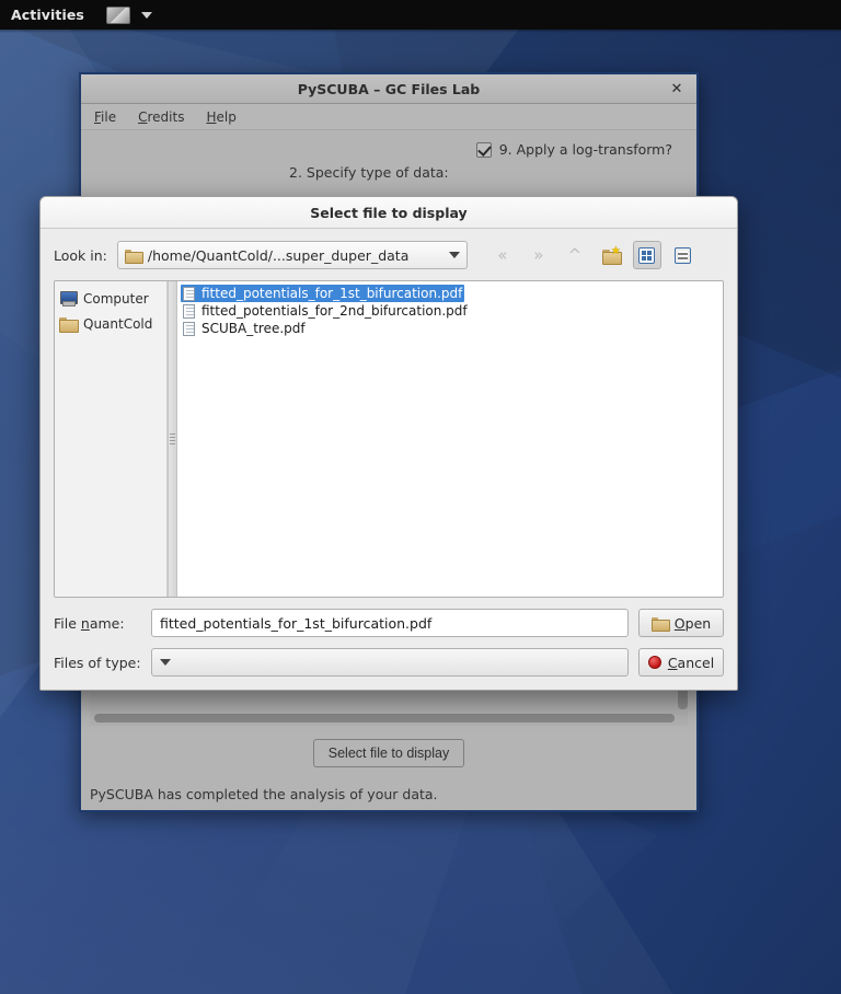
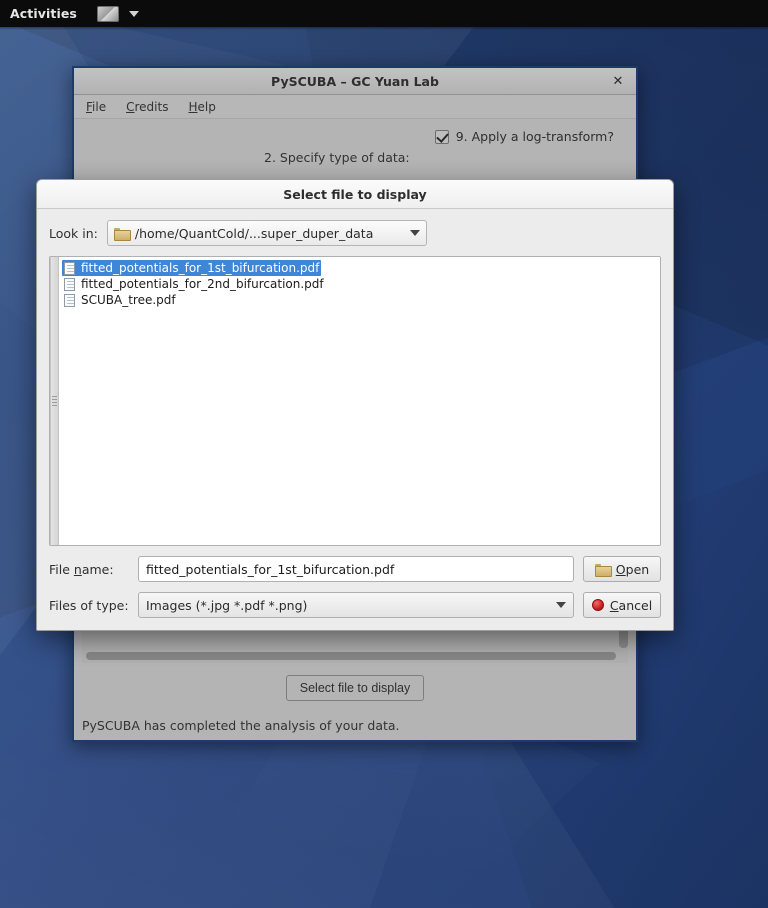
  Activities
- PySCUBA – GC Files Lab
+ PySCUBA – GC Yuan Lab
  ✕
  File
  Credits
  Help
  9. Apply a log-transform?
  2. Specify type of data:
  Select file to display
  PySCUBA has completed the analysis of your data.
  Select file to display
  Look in:
  /home/QuantCold/...super_duper_data
- «
- »
- ^
- ★
- Computer
- QuantCold
  fitted_potentials_for_1st_bifurcation.pdf
  fitted_potentials_for_2nd_bifurcation.pdf
  SCUBA_tree.pdf
  File name:
  fitted_potentials_for_1st_bifurcation.pdf
  Open
  Files of type:
+ Images (*.jpg *.pdf *.png)
  Cancel
